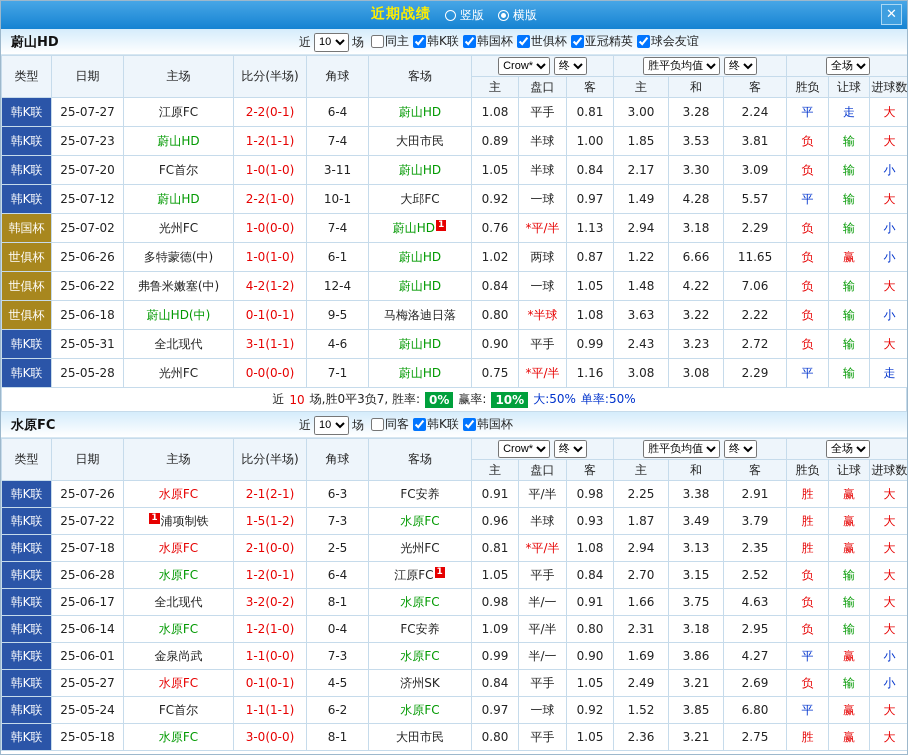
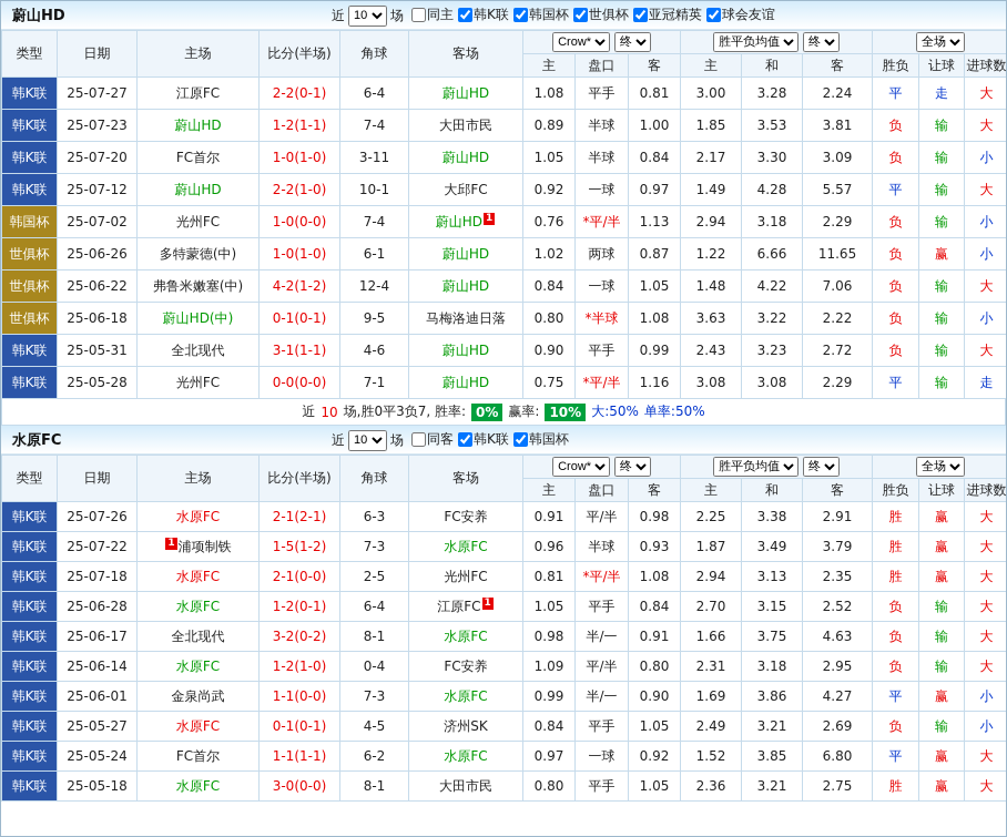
- 近期战绩
- 竖版
- 横版
- ✕
  蔚山HD
  近
  10
  场
  同主
  韩K联
  韩国杯
  世俱杯
  亚冠精英
  球会友谊
  类型	日期	主场	比分(半场)	角球	客场	Crow* 终	胜平负均值 终	全场
  主	盘口	客	主	和	客	胜负	让球	进球数
  韩K联	25-07-27	江原FC	2-2(0-1)	6-4	蔚山HD	1.08	平手	0.81	3.00	3.28	2.24	平	走	大
  韩K联	25-07-23	蔚山HD	1-2(1-1)	7-4	大田市民	0.89	半球	1.00	1.85	3.53	3.81	负	输	大
  韩K联	25-07-20	FC首尔	1-0(1-0)	3-11	蔚山HD	1.05	半球	0.84	2.17	3.30	3.09	负	输	小
  韩K联	25-07-12	蔚山HD	2-2(1-0)	10-1	大邱FC	0.92	一球	0.97	1.49	4.28	5.57	平	输	大
  韩国杯	25-07-02	光州FC	1-0(0-0)	7-4	蔚山HD 1	0.76	*平/半	1.13	2.94	3.18	2.29	负	输	小
  世俱杯	25-06-26	多特蒙德(中)	1-0(1-0)	6-1	蔚山HD	1.02	两球	0.87	1.22	6.66	11.65	负	赢	小
  世俱杯	25-06-22	弗鲁米嫩塞(中)	4-2(1-2)	12-4	蔚山HD	0.84	一球	1.05	1.48	4.22	7.06	负	输	大
  世俱杯	25-06-18	蔚山HD(中)	0-1(0-1)	9-5	马梅洛迪日落	0.80	*半球	1.08	3.63	3.22	2.22	负	输	小
  韩K联	25-05-31	全北现代	3-1(1-1)	4-6	蔚山HD	0.90	平手	0.99	2.43	3.23	2.72	负	输	大
  韩K联	25-05-28	光州FC	0-0(0-0)	7-1	蔚山HD	0.75	*平/半	1.16	3.08	3.08	2.29	平	输	走
  近
  10
  场,胜0平3负7, 胜率:
  0%
  赢率:
  10%
  大:50%
  单率:50%
  水原FC
  近
  10
  场
  同客
  韩K联
  韩国杯
  类型	日期	主场	比分(半场)	角球	客场	Crow* 终	胜平负均值 终	全场
  主	盘口	客	主	和	客	胜负	让球	进球数
  韩K联	25-07-26	水原FC	2-1(2-1)	6-3	FC安养	0.91	平/半	0.98	2.25	3.38	2.91	胜	赢	大
  韩K联	25-07-22	1 浦项制铁	1-5(1-2)	7-3	水原FC	0.96	半球	0.93	1.87	3.49	3.79	胜	赢	大
  韩K联	25-07-18	水原FC	2-1(0-0)	2-5	光州FC	0.81	*平/半	1.08	2.94	3.13	2.35	胜	赢	大
  韩K联	25-06-28	水原FC	1-2(0-1)	6-4	江原FC 1	1.05	平手	0.84	2.70	3.15	2.52	负	输	大
  韩K联	25-06-17	全北现代	3-2(0-2)	8-1	水原FC	0.98	半/一	0.91	1.66	3.75	4.63	负	输	大
  韩K联	25-06-14	水原FC	1-2(1-0)	0-4	FC安养	1.09	平/半	0.80	2.31	3.18	2.95	负	输	大
  韩K联	25-06-01	金泉尚武	1-1(0-0)	7-3	水原FC	0.99	半/一	0.90	1.69	3.86	4.27	平	赢	小
  韩K联	25-05-27	水原FC	0-1(0-1)	4-5	济州SK	0.84	平手	1.05	2.49	3.21	2.69	负	输	小
  韩K联	25-05-24	FC首尔	1-1(1-1)	6-2	水原FC	0.97	一球	0.92	1.52	3.85	6.80	平	赢	大
  韩K联	25-05-18	水原FC	3-0(0-0)	8-1	大田市民	0.80	平手	1.05	2.36	3.21	2.75	胜	赢	大
